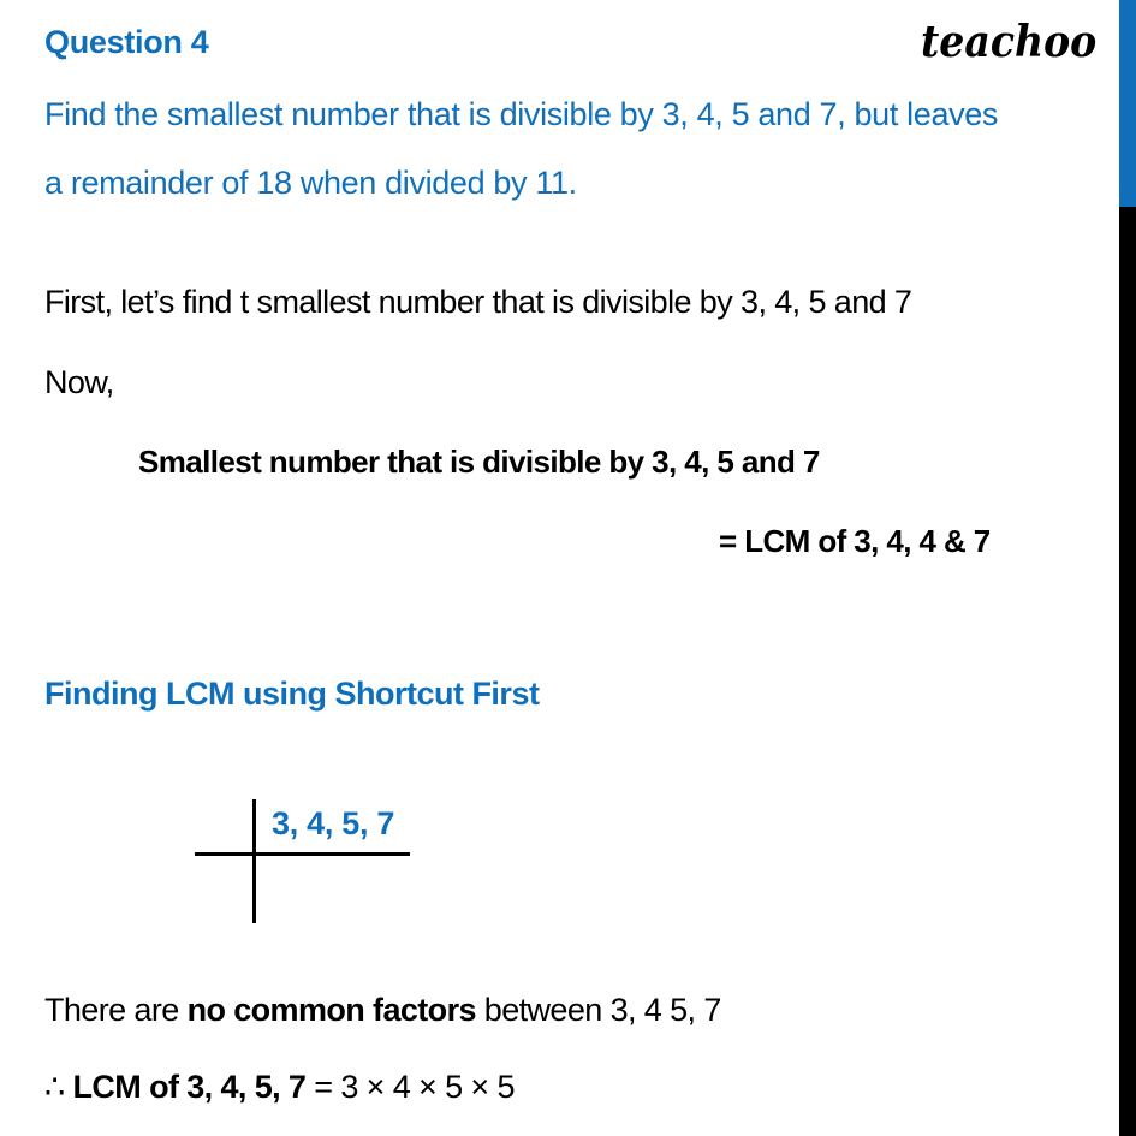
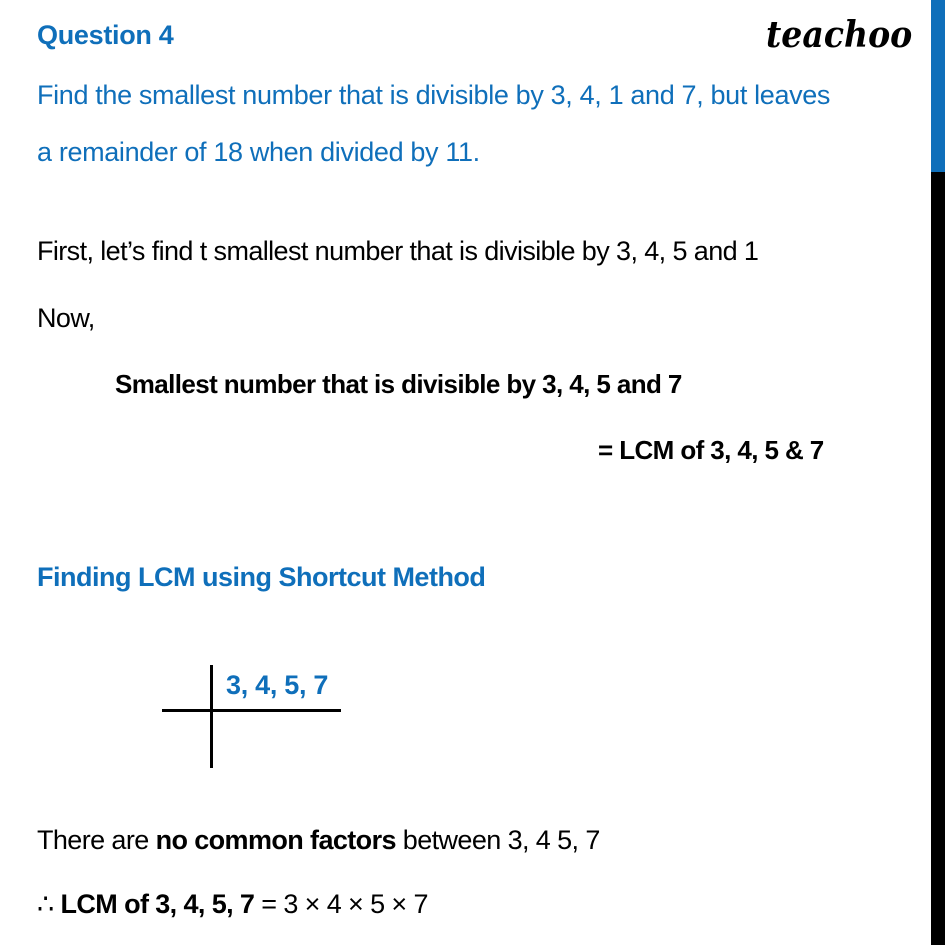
  Question 4
  teachoo
- Find the smallest number that is divisible by 3, 4, 5 and 7, but leaves
+ Find the smallest number that is divisible by 3, 4, 1 and 7, but leaves
  a remainder of 18 when divided by 11.
- First, let’s find t smallest number that is divisible by 3, 4, 5 and 7
+ First, let’s find t smallest number that is divisible by 3, 4, 5 and 1
  Now,
  Smallest number that is divisible by 3, 4, 5 and 7
- = LCM of 3, 4, 4 & 7
+ = LCM of 3, 4, 5 & 7
- Finding LCM using Shortcut First
+ Finding LCM using Shortcut Method
  3, 4, 5, 7
  There are no common factors between 3, 4 5, 7
- ∴ LCM of 3, 4, 5, 7 = 3 × 4 × 5 × 5
+ ∴ LCM of 3, 4, 5, 7 = 3 × 4 × 5 × 7
